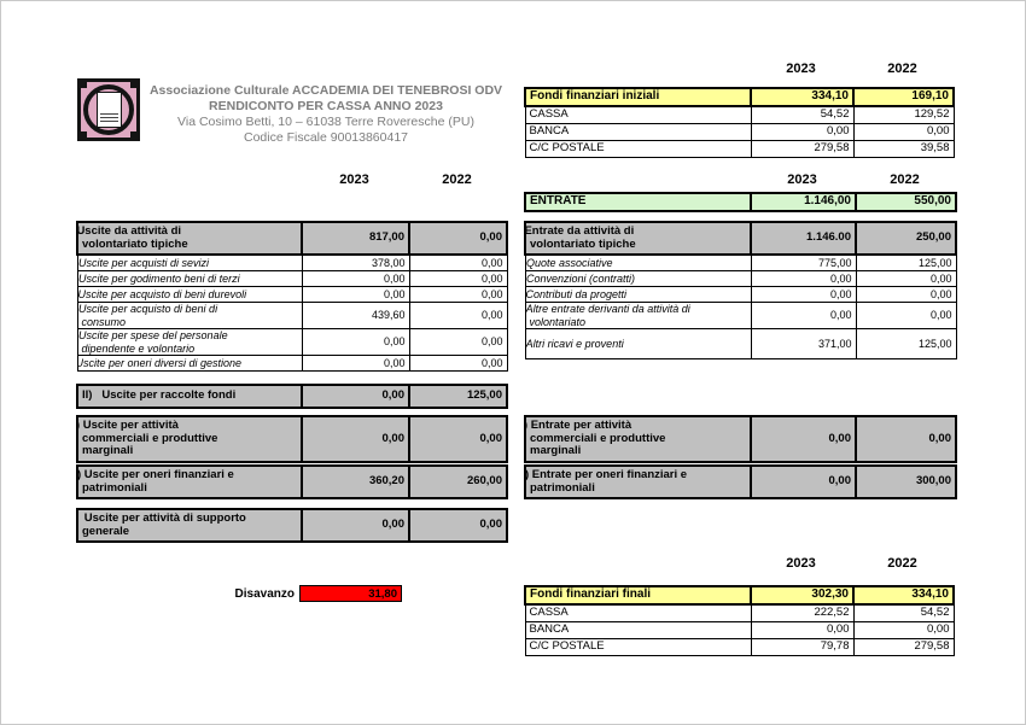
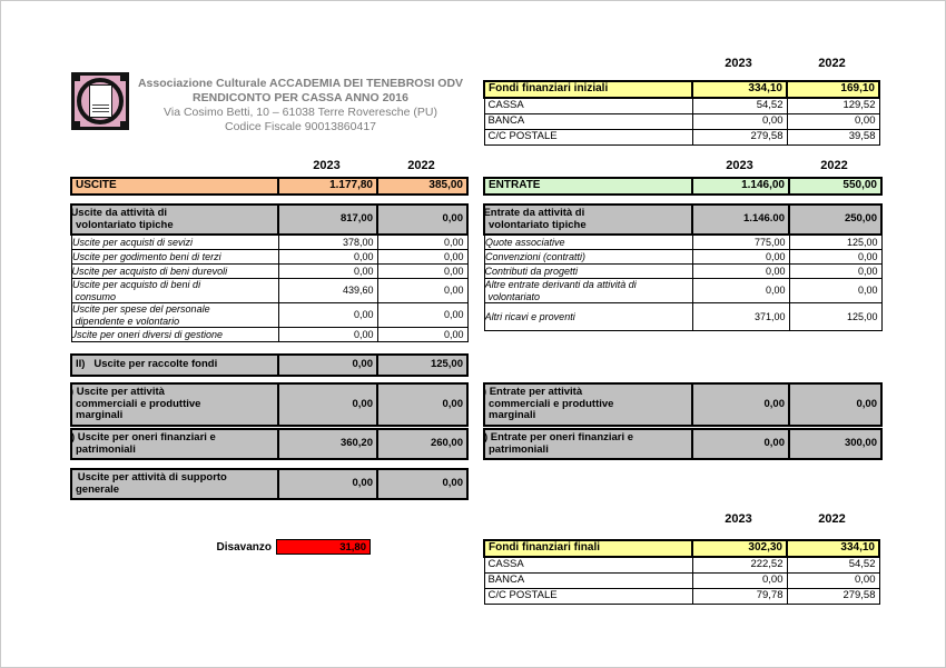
  Associazione Culturale ACCADEMIA DEI TENEBROSI ODV
- RENDICONTO PER CASSA ANNO 2023
+ RENDICONTO PER CASSA ANNO 2016
  Via Cosimo Betti, 10 – 61038 Terre Roveresche (PU)
  Codice Fiscale 90013860417
  2023
  2022
  Fondi finanziari iniziali	334,10	169,10
  CASSA	54,52	129,52
  BANCA	0,00	0,00
  C/C POSTALE	279,58	39,58
  2023
  2022
+ USCITE	1.177,80	385,00
  Uscite da attività di volontariato tipiche	817,00	0,00
  Uscite per acquisti di sevizi	378,00	0,00
  Uscite per godimento beni di terzi	0,00	0,00
  Uscite per acquisto di beni durevoli	0,00	0,00
  Uscite per acquisto di beni di consumo	439,60	0,00
  Uscite per spese del personale dipendente e volontario	0,00	0,00
  Uscite per oneri diversi di gestione	0,00	0,00
  II) Uscite per raccolte fondi	0,00	125,00
  ) Uscite per attività commerciali e produttive marginali	0,00	0,00
  ) Uscite per oneri finanziari e patrimoniali	360,20	260,00
  Uscite per attività di supporto generale	0,00	0,00
  2023
  2022
  ENTRATE	1.146,00	550,00
  Entrate da attività di volontariato tipiche	1.146.00	250,00
  Quote associative	775,00	125,00
  Convenzioni (contratti)	0,00	0,00
  Contributi da progetti	0,00	0,00
  Altre entrate derivanti da attività di volontariato	0,00	0,00
  Altri ricavi e proventi	371,00	125,00
  ) Entrate per attività commerciali e produttive marginali	0,00	0,00
  ) Entrate per oneri finanziari e patrimoniali	0,00	300,00
  Disavanzo
  31,80
  2023
  2022
  Fondi finanziari finali	302,30	334,10
  CASSA	222,52	54,52
  BANCA	0,00	0,00
  C/C POSTALE	79,78	279,58
